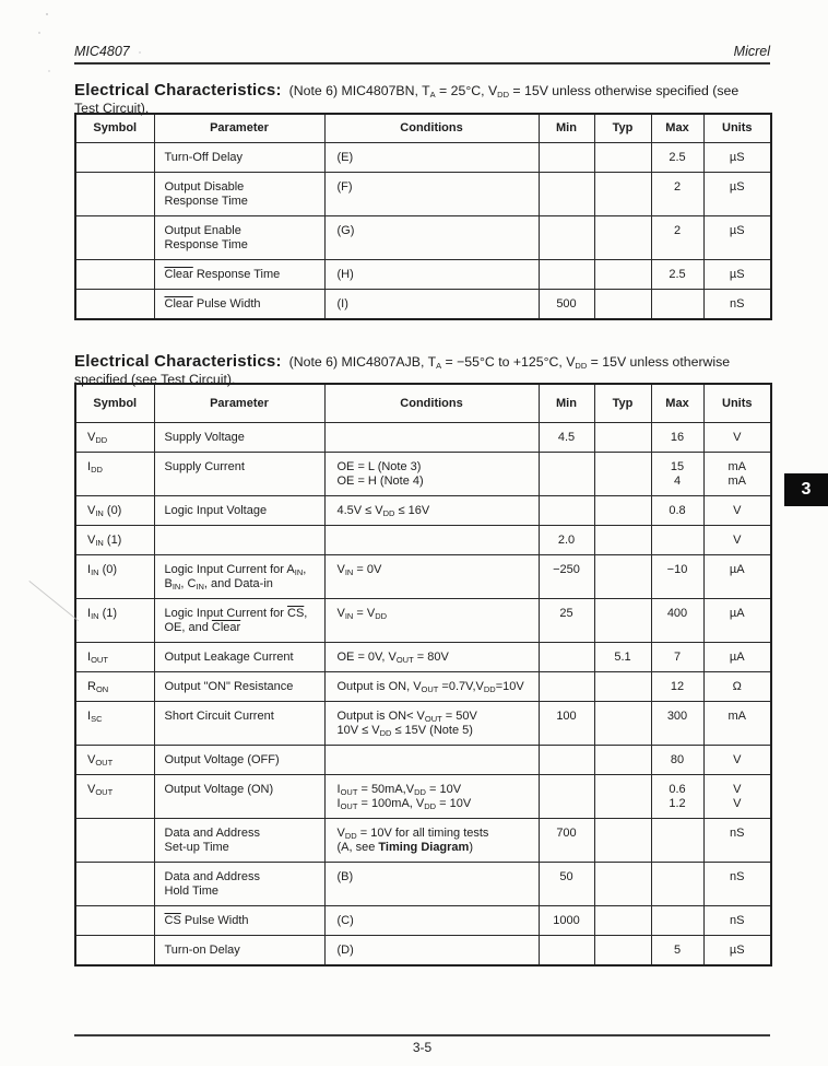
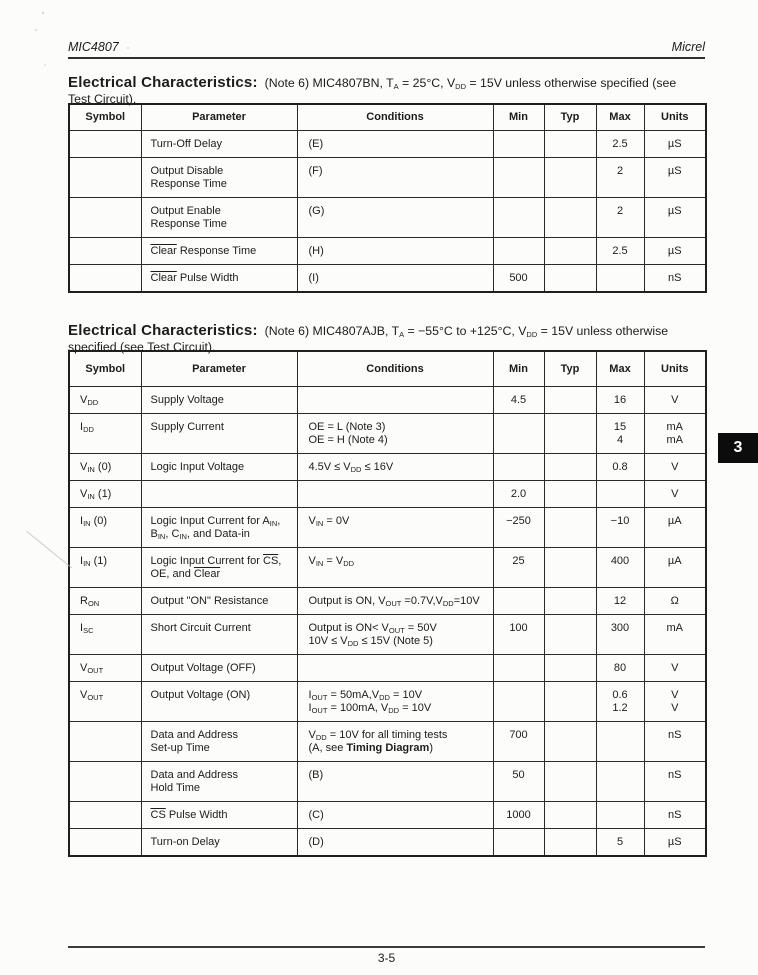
  MIC4807
  Micrel
  Electrical Characteristics: (Note 6) MIC4807BN, TA = 25°C, VDD = 15V unless otherwise specified (see
  Test Circuit).
  Symbol	Parameter	Conditions	Min	Typ	Max	Units
  	Turn-Off Delay	(E)			2.5	µS
  	Output DisableResponse Time	(F)			2	µS
  	Output EnableResponse Time	(G)			2	µS
  	Clear Response Time	(H)			2.5	µS
  	Clear Pulse Width	(I)	500			nS
  Electrical Characteristics: (Note 6) MIC4807AJB, TA = −55°C to +125°C, VDD = 15V unless otherwise
  specified (see Test Circuit).
  Symbol	Parameter	Conditions	Min	Typ	Max	Units
  VDD	Supply Voltage		4.5		16	V
  IDD	Supply Current	OE = L (Note 3)OE = H (Note 4)			154	mAmA
  VIN (0)	Logic Input Voltage	4.5V ≤ VDD ≤ 16V			0.8	V
  VIN (1)			2.0			V
  IIN (0)	Logic Input Current for AIN,BIN, CIN, and Data-in	VIN = 0V	−250		−10	µA
  IIN (1)	Logic Input Current for CS,OE, and Clear	VIN = VDD	25		400	µA
- IOUT	Output Leakage Current	OE = 0V, VOUT = 80V		5.1	7	µA
  RON	Output "ON" Resistance	Output is ON, VOUT =0.7V,VDD=10V			12	Ω
  ISC	Short Circuit Current	Output is ON< VOUT = 50V10V ≤ VDD ≤ 15V (Note 5)	100		300	mA
  VOUT	Output Voltage (OFF)				80	V
  VOUT	Output Voltage (ON)	IOUT = 50mA,VDD = 10VIOUT = 100mA, VDD = 10V			0.61.2	VV
  	Data and AddressSet-up Time	VDD = 10V for all timing tests(A, see Timing Diagram)	700			nS
  	Data and AddressHold Time	(B)	50			nS
  	CS Pulse Width	(C)	1000			nS
  	Turn-on Delay	(D)			5	µS
  3
  3-5
